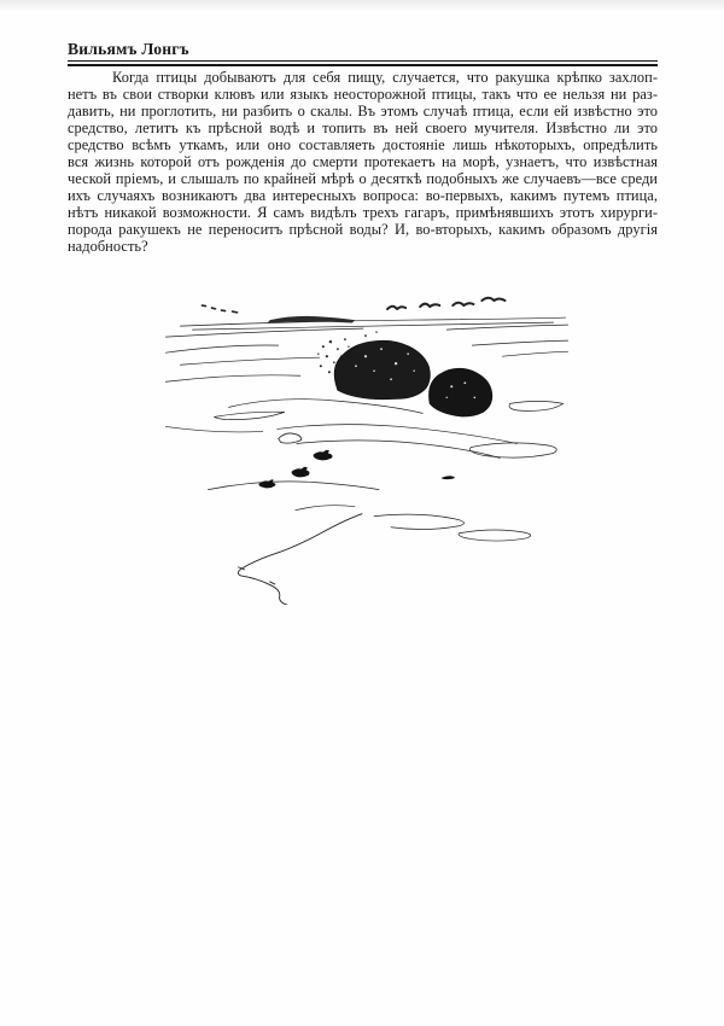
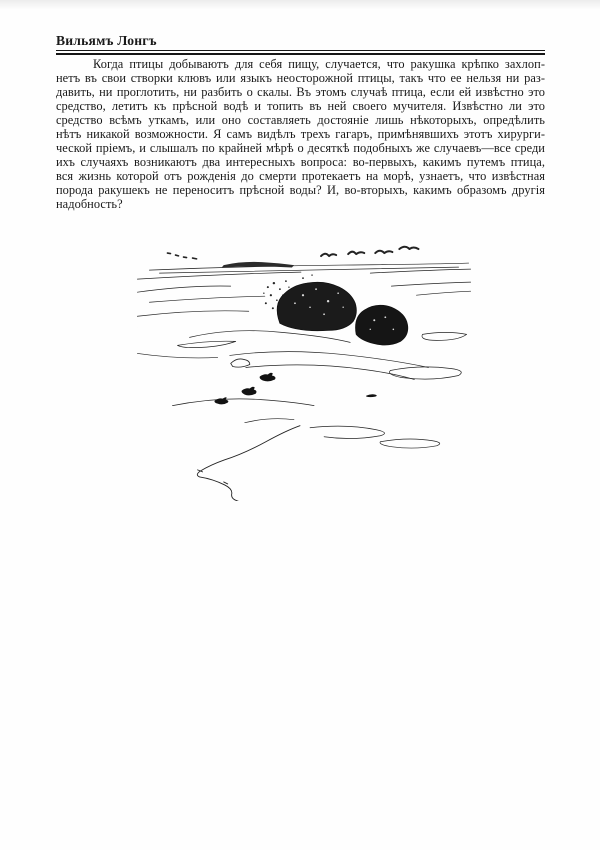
  Вильямъ Лонгъ
  Когда птицы добываютъ для себя пищу, случается, что ракушка крѣпко захлоп-
  нетъ въ свои створки клювъ или языкъ неосторожной птицы, такъ что ее нельзя ни раз-
  давить, ни проглотить, ни разбить о скалы. Въ этомъ случаѣ птица, если ей извѣстно это
  средство, летитъ къ прѣсной водѣ и топить въ ней своего мучителя. Извѣстно ли это
  средство всѣмъ уткамъ, или оно составляеть достояніе лишь нѣкоторыхъ, опредѣлить
- вся жизнь которой отъ рожденія до смерти протекаетъ на морѣ, узнаетъ, что извѣстная
+ нѣтъ никакой возможности. Я самъ видѣлъ трехъ гагаръ, примѣнявшихъ этотъ хирурги-
  ческой пріемъ, и слышалъ по крайней мѣрѣ о десяткѣ подобныхъ же случаевъ—все среди
  ихъ случаяхъ возникаютъ два интересныхъ вопроса: во-первыхъ, какимъ путемъ птица,
- нѣтъ никакой возможности. Я самъ видѣлъ трехъ гагаръ, примѣнявшихъ этотъ хирурги-
+ вся жизнь которой отъ рожденія до смерти протекаетъ на морѣ, узнаетъ, что извѣстная
  порода ракушекъ не переноситъ прѣсной воды? И, во-вторыхъ, какимъ образомъ другія
  надобность?
